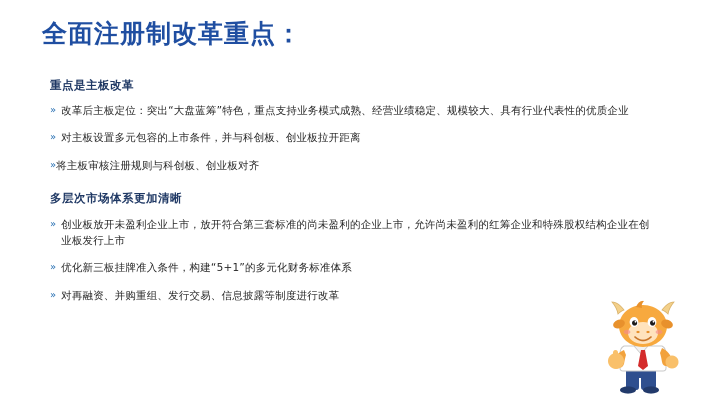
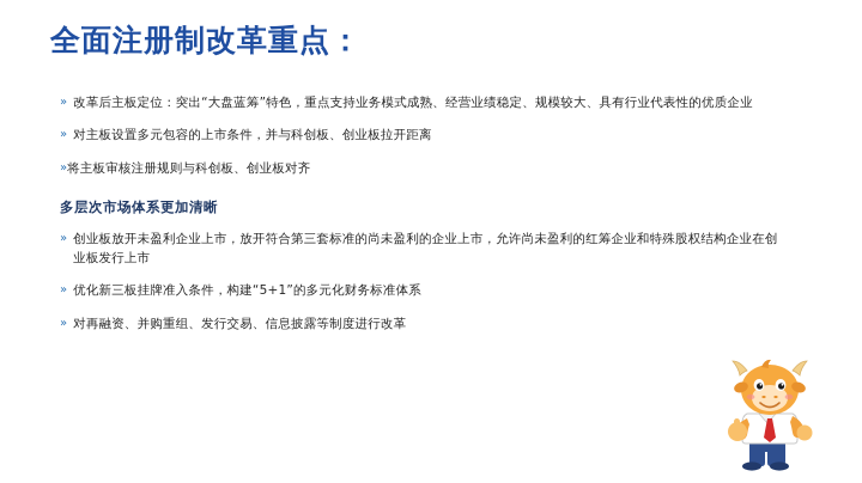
  全面注册制改革重点：
- 重点是主板改革
  »
  改革后主板定位：突出“大盘蓝筹”特色，重点支持业务模式成熟、经营业绩稳定、规模较大、具有行业代表性的优质企业
  »
  对主板设置多元包容的上市条件，并与科创板、创业板拉开距离
  »
  将主板审核注册规则与科创板、创业板对齐
  多层次市场体系更加清晰
  »
  创业板放开未盈利企业上市，放开符合第三套标准的尚未盈利的企业上市，允许尚未盈利的红筹企业和特殊股权结构企业在创业板发行上市
  »
  优化新三板挂牌准入条件，构建“5+1”的多元化财务标准体系
  »
  对再融资、并购重组、发行交易、信息披露等制度进行改革
